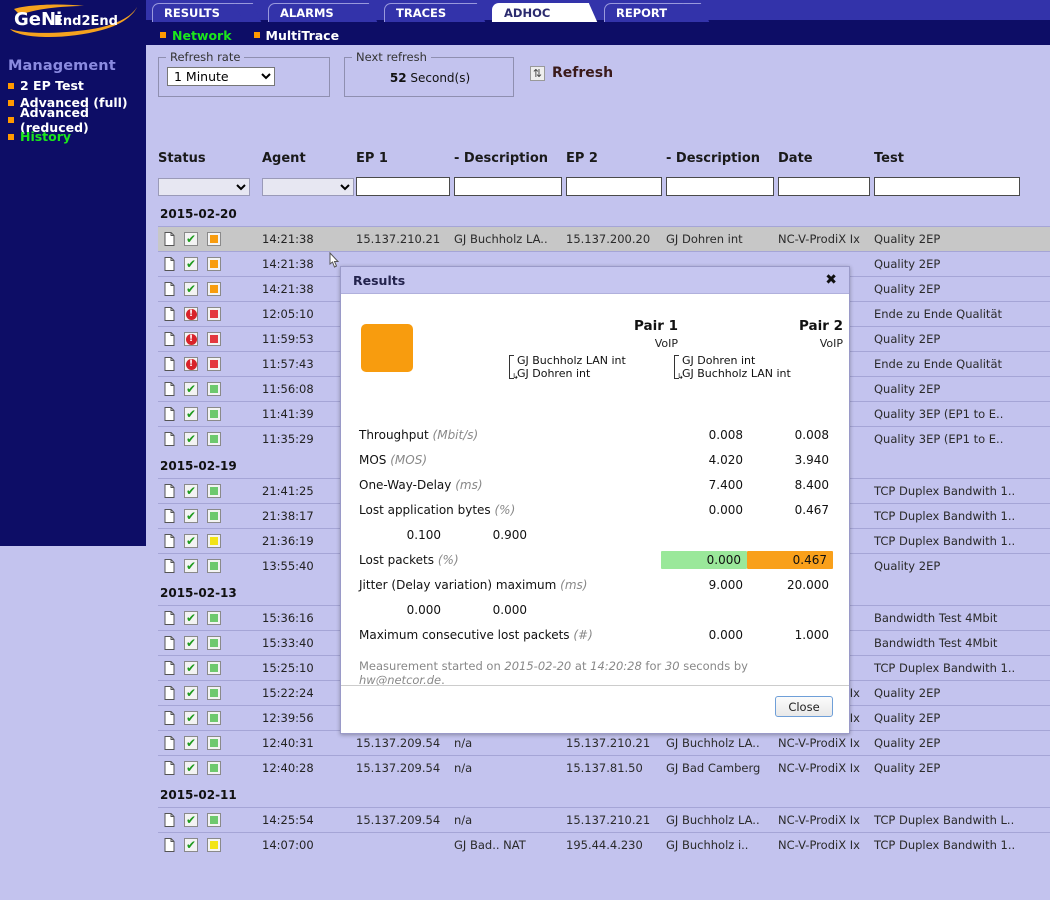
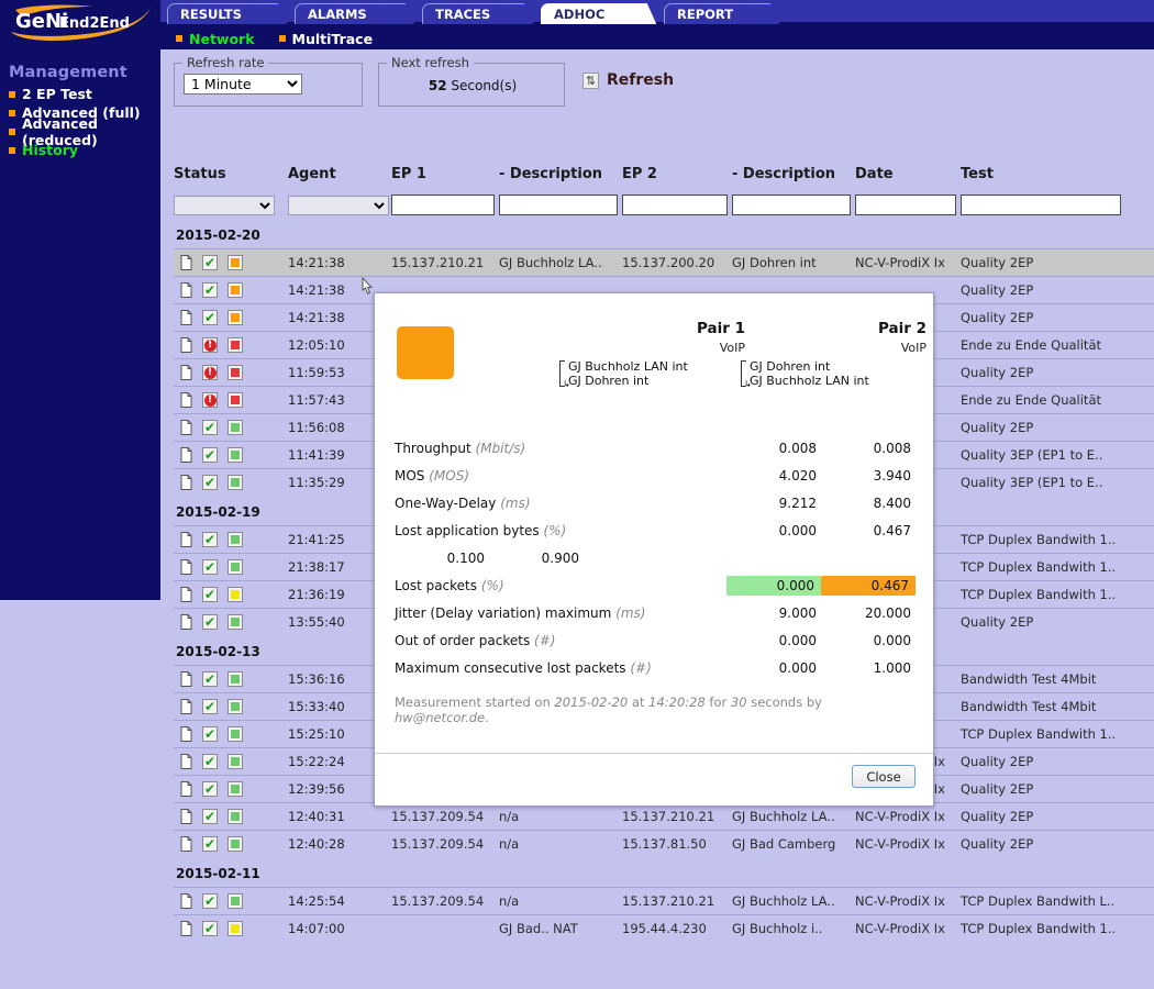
  GeNi
  End2End
  Management
  2 EP Test
  Advanced (full)
  Advanced (reduced)
  History
  RESULTS
  ALARMS
  TRACES
  ADHOC
  REPORT
  Network
  MultiTrace
  Refresh rate
  1 Minute
  Next refresh
  52 Second(s)
  ⇅
  Refresh
  Status
  Agent
  EP 1
  - Description
  EP 2
  - Description
  Date
  Test
  2015-02-20
  ✔
  14:21:38
  15.137.210.21
  GJ Buchholz LA..
  15.137.200.20
  GJ Dohren int
  NC-V-ProdiX Ix
  Quality 2EP
  ✔
  14:21:38
  Quality 2EP
  ✔
  14:21:38
  Quality 2EP
  !
  12:05:10
  Ende zu Ende Qualität
  !
  11:59:53
  Quality 2EP
  !
  11:57:43
  Ende zu Ende Qualität
  ✔
  11:56:08
  Quality 2EP
  ✔
  11:41:39
  Quality 3EP (EP1 to E..
  ✔
  11:35:29
  Quality 3EP (EP1 to E..
  2015-02-19
  ✔
  21:41:25
  TCP Duplex Bandwith 1..
  ✔
  21:38:17
  TCP Duplex Bandwith 1..
  ✔
  21:36:19
  TCP Duplex Bandwith 1..
  ✔
  13:55:40
  Quality 2EP
  2015-02-13
  ✔
  15:36:16
  Bandwidth Test 4Mbit
  ✔
  15:33:40
  Bandwidth Test 4Mbit
  ✔
  15:25:10
  TCP Duplex Bandwith 1..
  ✔
  15:22:24
  Quality 2EP
  ✔
  12:39:56
  Quality 2EP
  ✔
  12:40:31
  15.137.209.54
  n/a
  15.137.210.21
  GJ Buchholz LA..
  NC-V-ProdiX Ix
  Quality 2EP
  ✔
  12:40:28
  15.137.209.54
  n/a
  15.137.81.50
  GJ Bad Camberg
  NC-V-ProdiX Ix
  Quality 2EP
  2015-02-11
  ✔
  14:25:54
  15.137.209.54
  n/a
  15.137.210.21
  GJ Buchholz LA..
  NC-V-ProdiX Ix
  TCP Duplex Bandwith L..
  ✔
  14:07:00
  GJ Bad.. NAT
  195.44.4.230
  GJ Buchholz i..
  NC-V-ProdiX Ix
  TCP Duplex Bandwith 1..
- Results
- ✖
  Pair 1
  VoIP
  ↳
  GJ Buchholz LAN int
  GJ Dohren int
  Pair 2
  VoIP
  ↳
  GJ Dohren int
  GJ Buchholz LAN int
  Throughput (Mbit/s)
  0.008
  0.008
  MOS (MOS)
  4.020
  3.940
  One-Way-Delay (ms)
- 7.400
+ 9.212
  8.400
  Lost application bytes (%)
  0.000
  0.467
  0.100
  0.900
  Lost packets (%)
  0.000
  0.467
  Jitter (Delay variation) maximum (ms)
  9.000
  20.000
+ Out of order packets (#)
  0.000
  0.000
  Maximum consecutive lost packets (#)
  0.000
  1.000
  Measurement started on 2015-02-20 at 14:20:28 for 30 seconds by hw@netcor.de.
  Close
